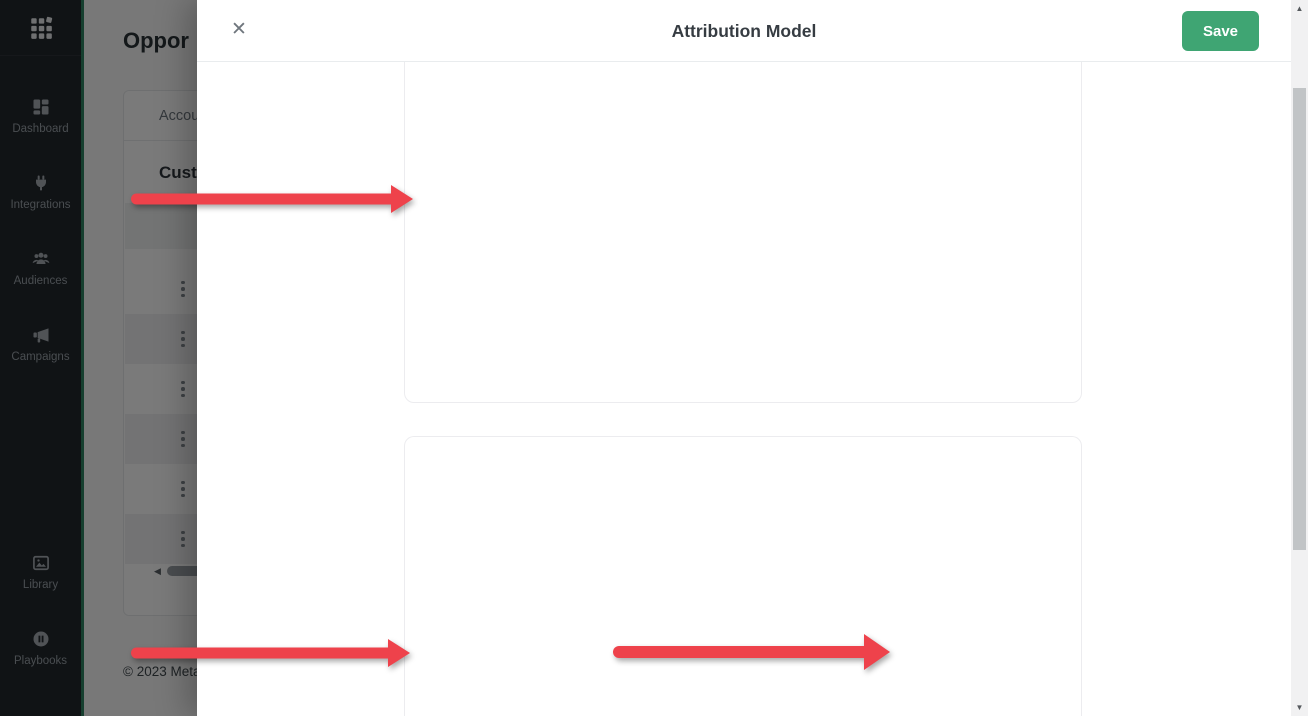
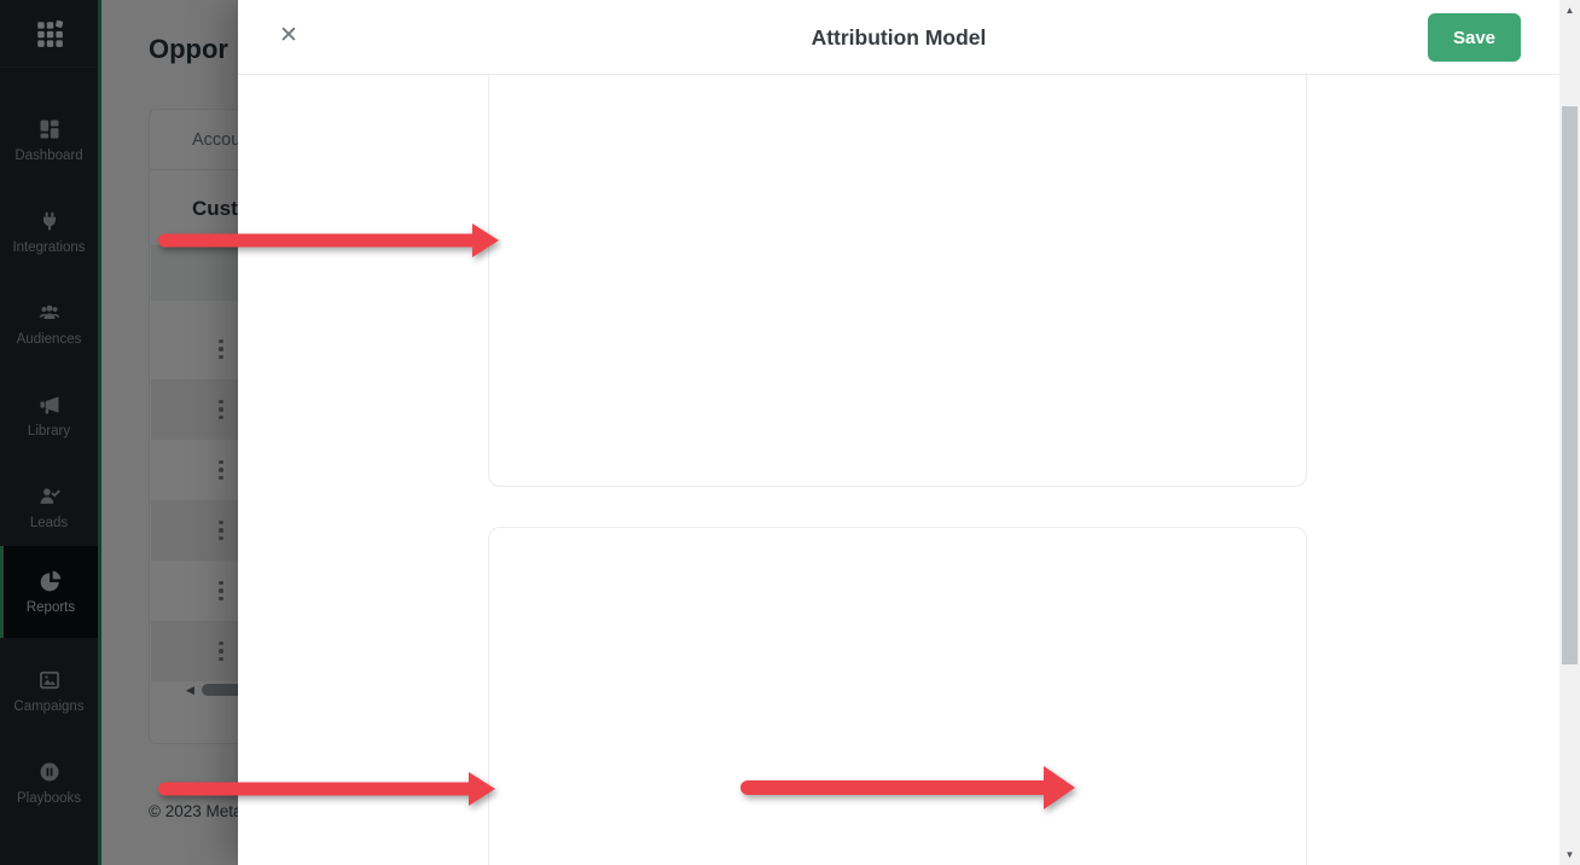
  Dashboard
  Integrations
  Audiences
- Campaigns
+ Library
+ Leads
+ Reports
- Library
+ Campaigns
  Playbooks
  Oppor
  Accou
  Cust
  ◀
  © 2023 Met
  ✕
  Attribution Model
  Save
  ▲
  ▼
